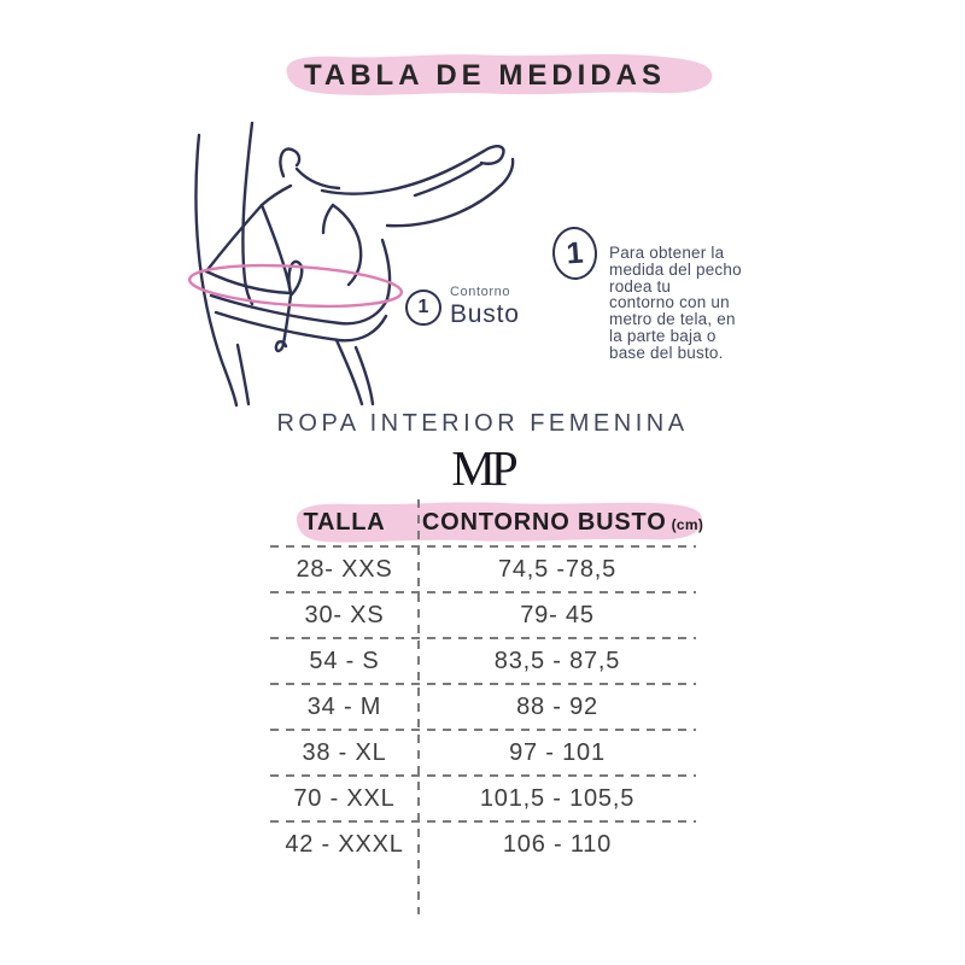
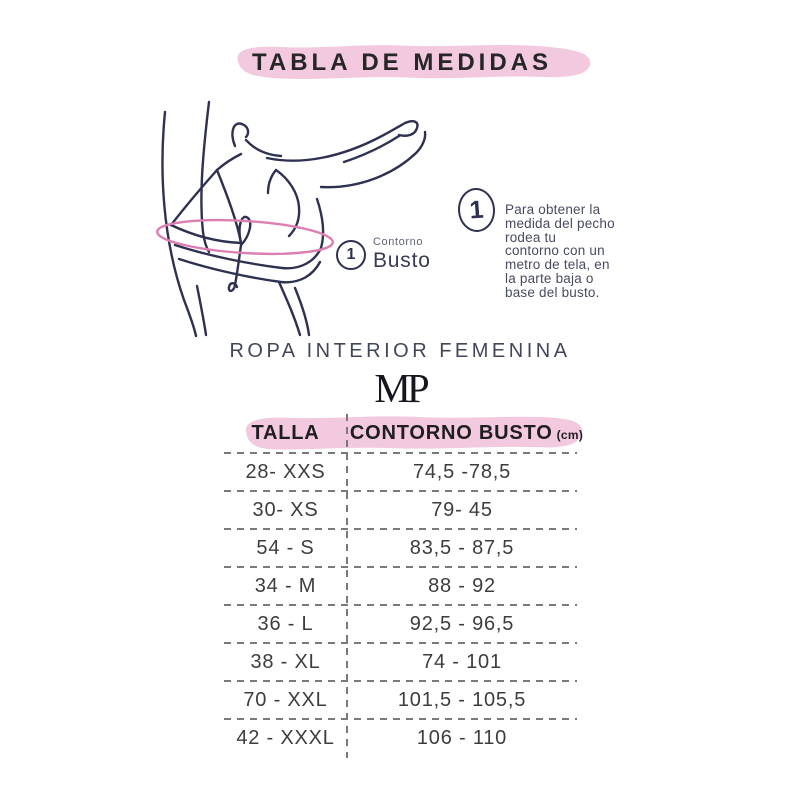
  TABLA DE MEDIDAS
  1
  Contorno
  Busto
  Para obtener la
  medida del pecho
  rodea tu
  contorno con un
  metro de tela, en
  la parte baja o
  base del busto.
  ROPA INTERIOR FEMENINA
  MP
  TALLA
  CONTORNO BUSTO (cm)
  28- XXS
  74,5 -78,5
  30- XS
  79- 45
  54 - S
  83,5 - 87,5
  34 - M
  88 - 92
+ 36 - L
+ 92,5 - 96,5
  38 - XL
- 97 - 101
+ 74 - 101
  70 - XXL
  101,5 - 105,5
  42 - XXXL
  106 - 110
